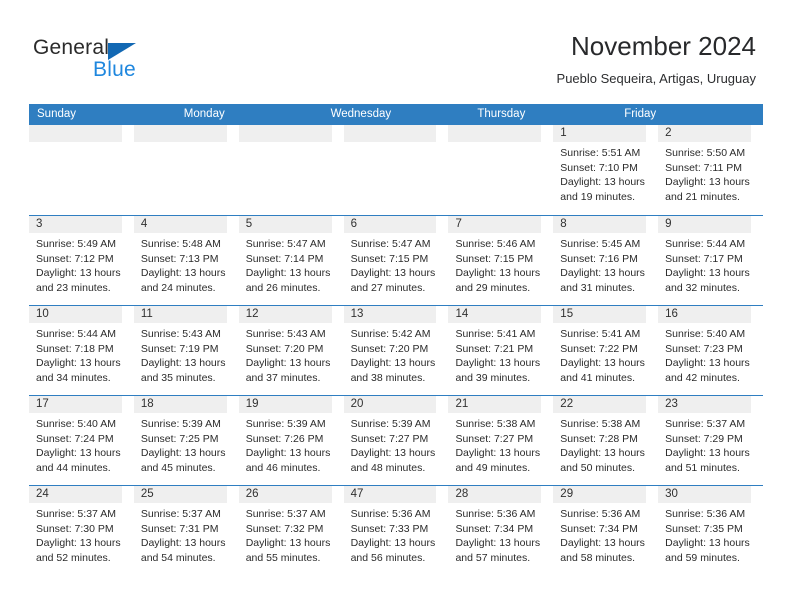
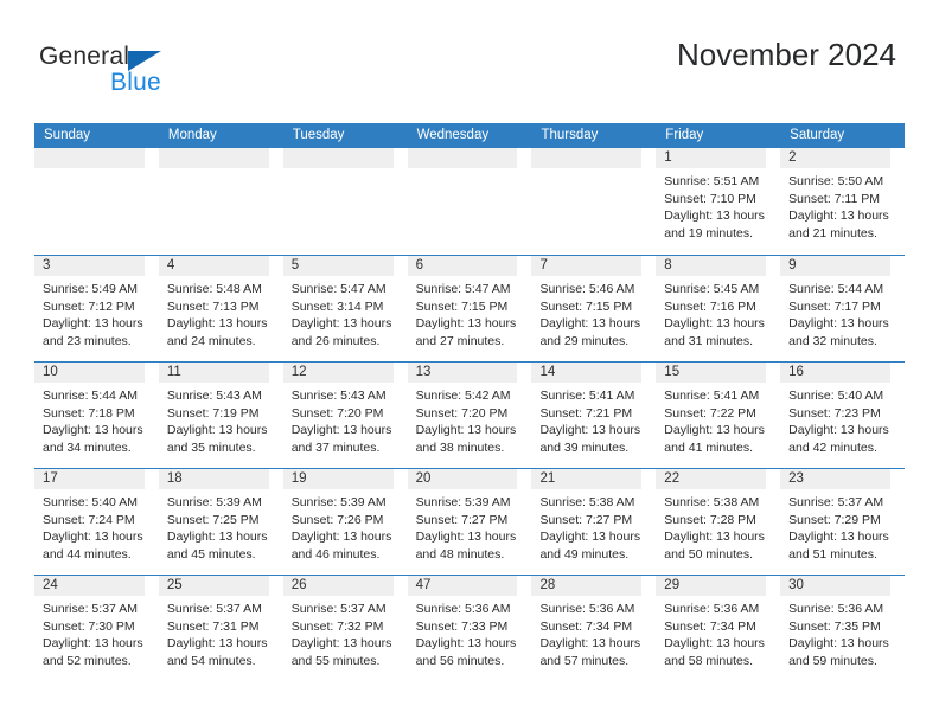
  General
  Blue
  November 2024
- Pueblo Sequeira, Artigas, Uruguay
  Sunday
  Monday
+ Tuesday
  Wednesday
  Thursday
  Friday
+ Saturday
  1
  Sunrise: 5:51 AM
  Sunset: 7:10 PM
  Daylight: 13 hours
  and 19 minutes.
  2
  Sunrise: 5:50 AM
  Sunset: 7:11 PM
  Daylight: 13 hours
  and 21 minutes.
  3
  Sunrise: 5:49 AM
  Sunset: 7:12 PM
  Daylight: 13 hours
  and 23 minutes.
  4
  Sunrise: 5:48 AM
  Sunset: 7:13 PM
  Daylight: 13 hours
  and 24 minutes.
  5
  Sunrise: 5:47 AM
- Sunset: 7:14 PM
+ Sunset: 3:14 PM
  Daylight: 13 hours
  and 26 minutes.
  6
  Sunrise: 5:47 AM
  Sunset: 7:15 PM
  Daylight: 13 hours
  and 27 minutes.
  7
  Sunrise: 5:46 AM
  Sunset: 7:15 PM
  Daylight: 13 hours
  and 29 minutes.
  8
  Sunrise: 5:45 AM
  Sunset: 7:16 PM
  Daylight: 13 hours
  and 31 minutes.
  9
  Sunrise: 5:44 AM
  Sunset: 7:17 PM
  Daylight: 13 hours
  and 32 minutes.
  10
  Sunrise: 5:44 AM
  Sunset: 7:18 PM
  Daylight: 13 hours
  and 34 minutes.
  11
  Sunrise: 5:43 AM
  Sunset: 7:19 PM
  Daylight: 13 hours
  and 35 minutes.
  12
  Sunrise: 5:43 AM
  Sunset: 7:20 PM
  Daylight: 13 hours
  and 37 minutes.
  13
  Sunrise: 5:42 AM
  Sunset: 7:20 PM
  Daylight: 13 hours
  and 38 minutes.
  14
  Sunrise: 5:41 AM
  Sunset: 7:21 PM
  Daylight: 13 hours
  and 39 minutes.
  15
  Sunrise: 5:41 AM
  Sunset: 7:22 PM
  Daylight: 13 hours
  and 41 minutes.
  16
  Sunrise: 5:40 AM
  Sunset: 7:23 PM
  Daylight: 13 hours
  and 42 minutes.
  17
  Sunrise: 5:40 AM
  Sunset: 7:24 PM
  Daylight: 13 hours
  and 44 minutes.
  18
  Sunrise: 5:39 AM
  Sunset: 7:25 PM
  Daylight: 13 hours
  and 45 minutes.
  19
  Sunrise: 5:39 AM
  Sunset: 7:26 PM
  Daylight: 13 hours
  and 46 minutes.
  20
  Sunrise: 5:39 AM
  Sunset: 7:27 PM
  Daylight: 13 hours
  and 48 minutes.
  21
  Sunrise: 5:38 AM
  Sunset: 7:27 PM
  Daylight: 13 hours
  and 49 minutes.
  22
  Sunrise: 5:38 AM
  Sunset: 7:28 PM
  Daylight: 13 hours
  and 50 minutes.
  23
  Sunrise: 5:37 AM
  Sunset: 7:29 PM
  Daylight: 13 hours
  and 51 minutes.
  24
  Sunrise: 5:37 AM
  Sunset: 7:30 PM
  Daylight: 13 hours
  and 52 minutes.
  25
  Sunrise: 5:37 AM
  Sunset: 7:31 PM
  Daylight: 13 hours
  and 54 minutes.
  26
  Sunrise: 5:37 AM
  Sunset: 7:32 PM
  Daylight: 13 hours
  and 55 minutes.
  47
  Sunrise: 5:36 AM
  Sunset: 7:33 PM
  Daylight: 13 hours
  and 56 minutes.
  28
  Sunrise: 5:36 AM
  Sunset: 7:34 PM
  Daylight: 13 hours
  and 57 minutes.
  29
  Sunrise: 5:36 AM
  Sunset: 7:34 PM
  Daylight: 13 hours
  and 58 minutes.
  30
  Sunrise: 5:36 AM
  Sunset: 7:35 PM
  Daylight: 13 hours
  and 59 minutes.
